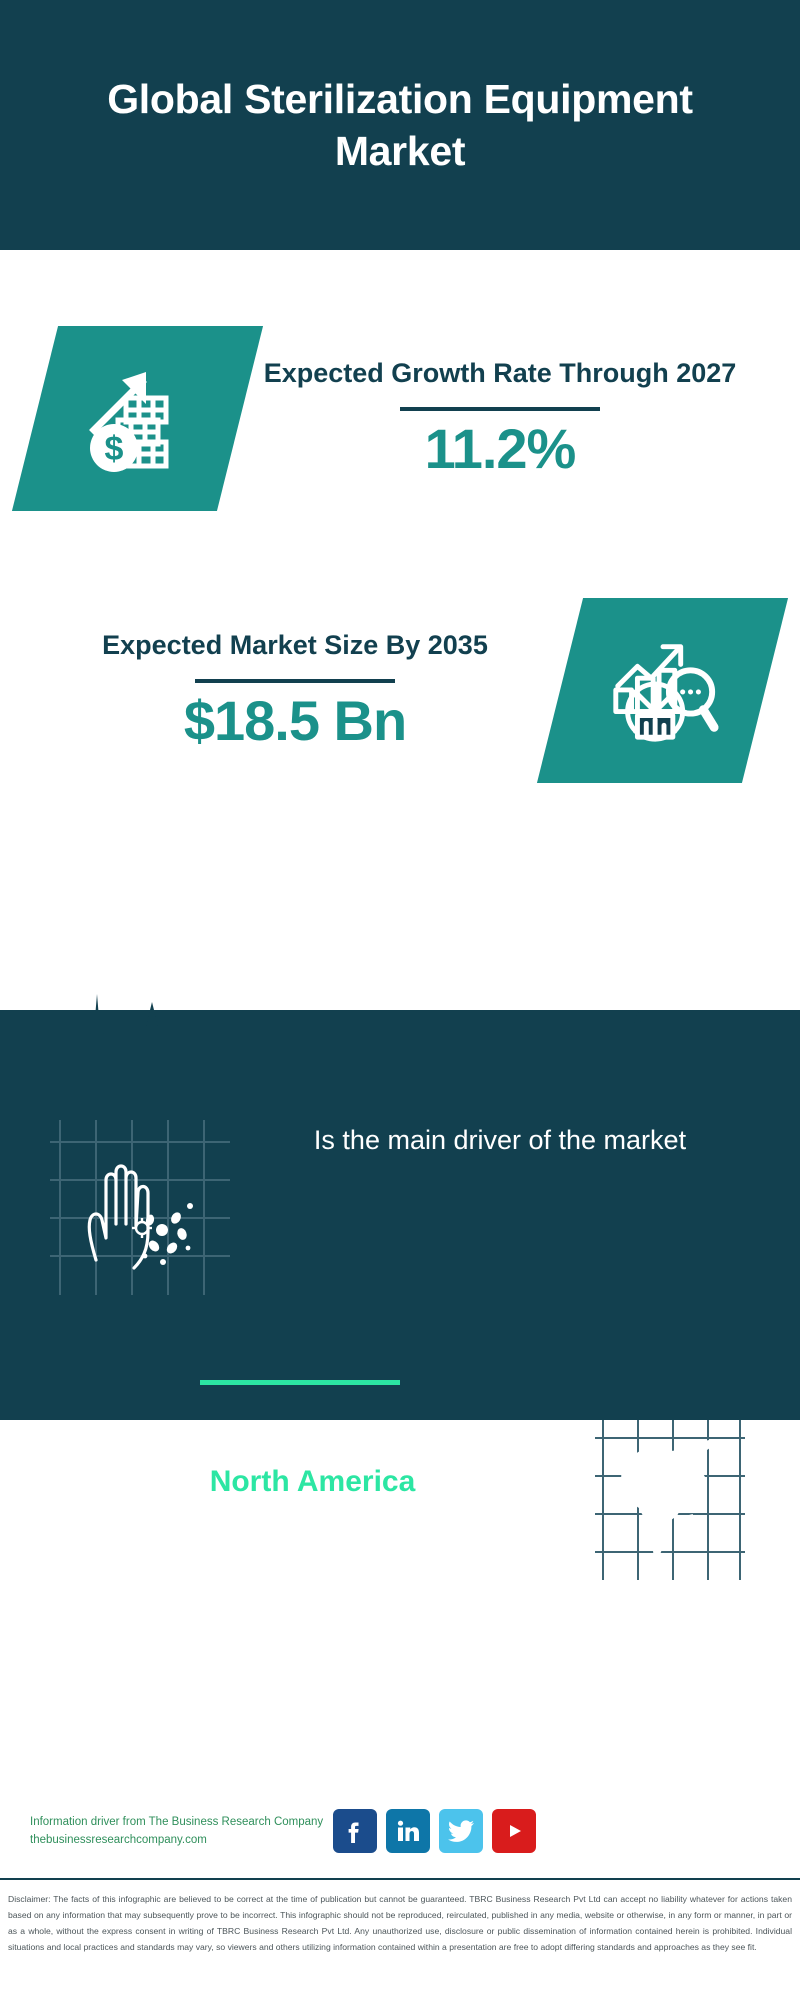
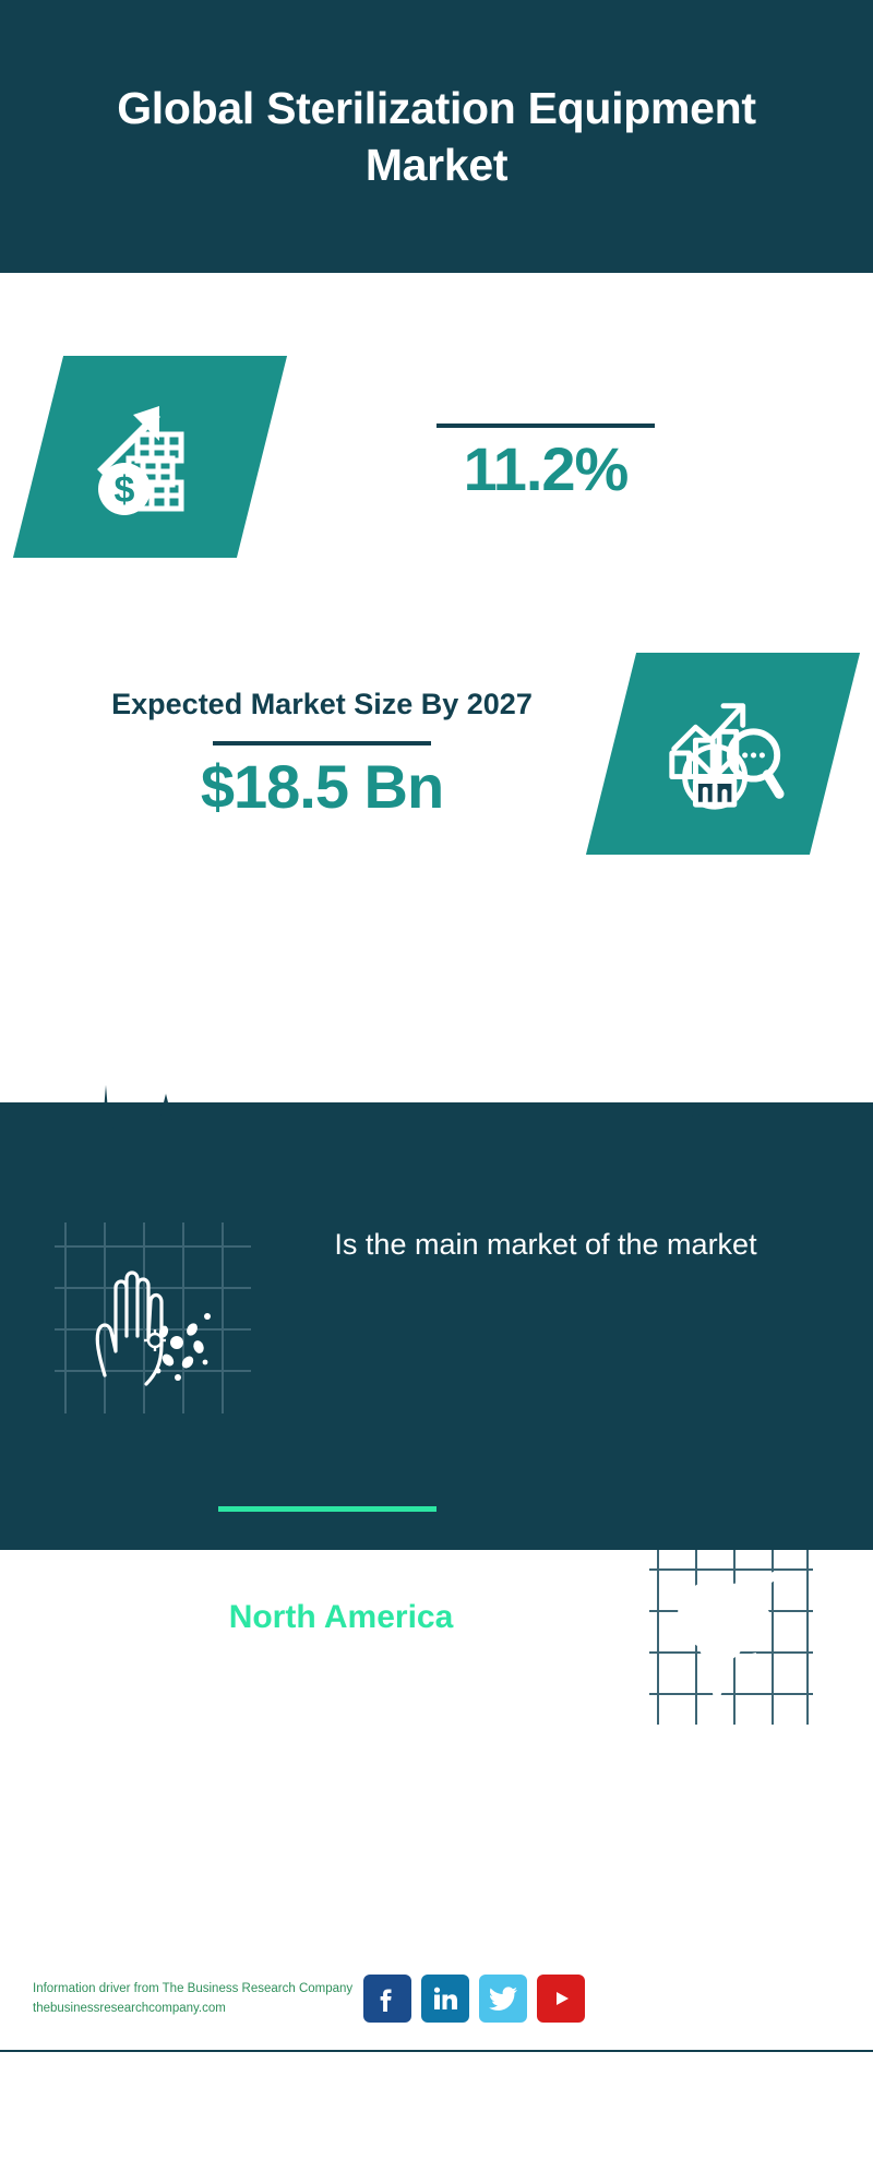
  Global Sterilization Equipment Market
- Expected Growth Rate Through 2027
  11.2%
- Expected Market Size By 2035
+ Expected Market Size By 2027
  $18.5 Bn
- Is the main driver of the market
+ Is the main market of the market
  North America
  Information driver from The Business Research Company
  thebusinessresearchcompany.com
- Disclaimer: The facts of this infographic are believed to be correct at the time of publication but cannot be guaranteed. TBRC Business Research Pvt Ltd can accept no liability whatever for actions taken based on any information that may subsequently prove to be incorrect. This infographic should not be reproduced, reirculated, published in any media, website or otherwise, in any form or manner, in part or as a whole, without the express consent in writing of TBRC Business Research Pvt Ltd. Any unauthorized use, disclosure or public dissemination of information contained herein is prohibited. Individual situations and local practices and standards may vary, so viewers and others utilizing information contained within a presentation are free to adopt differing standards and approaches as they see fit.
